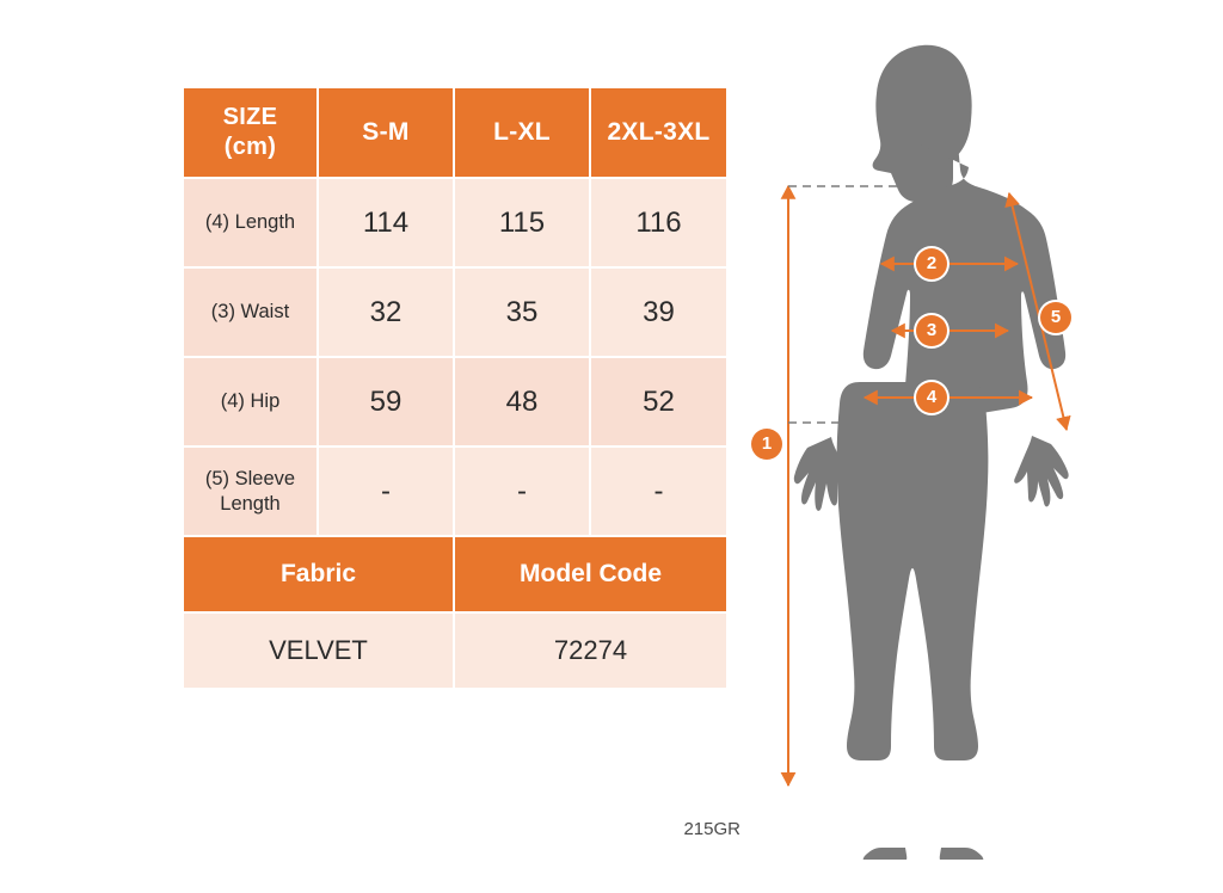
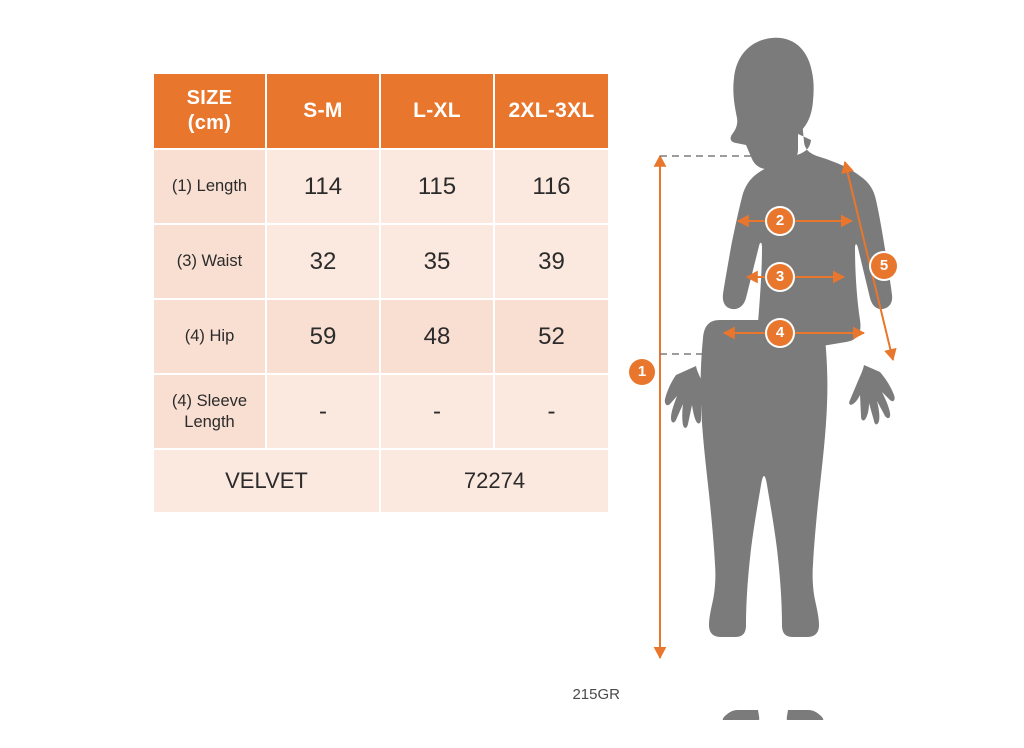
  SIZE (cm)	S-M	L-XL	2XL-3XL
- (4) Length	114	115	116
+ (1) Length	114	115	116
  (3) Waist	32	35	39
  (4) Hip	59	48	52
- (5) Sleeve Length	-	-	-
+ (4) Sleeve Length	-	-	-
- Fabric	Model Code
  VELVET	72274
  215GR
  1
  2
  3
  4
  5
